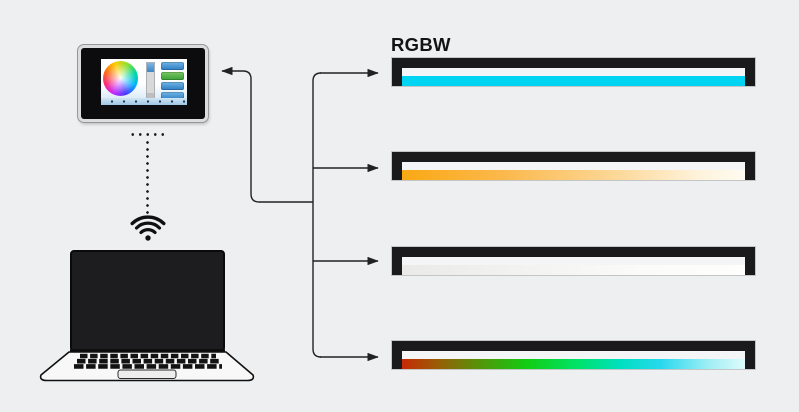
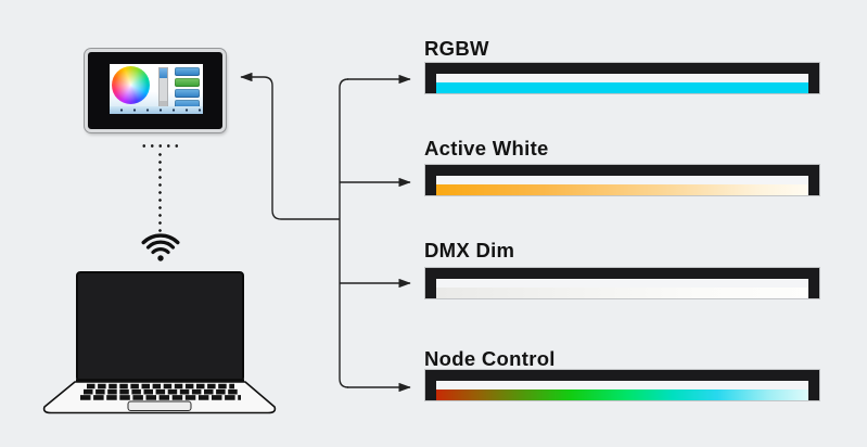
  RGBW
+ Active White
+ DMX Dim
+ Node Control
